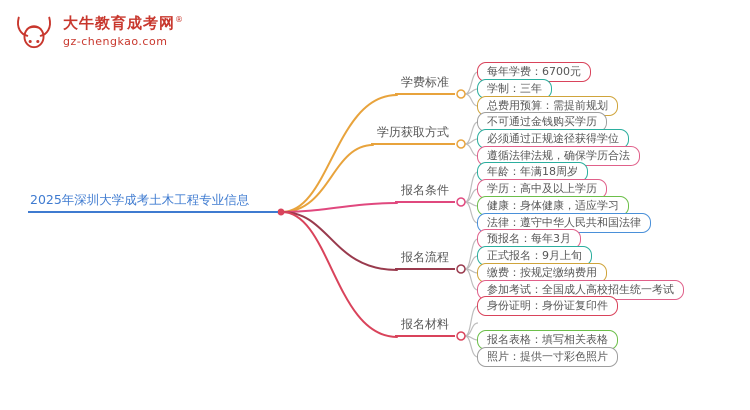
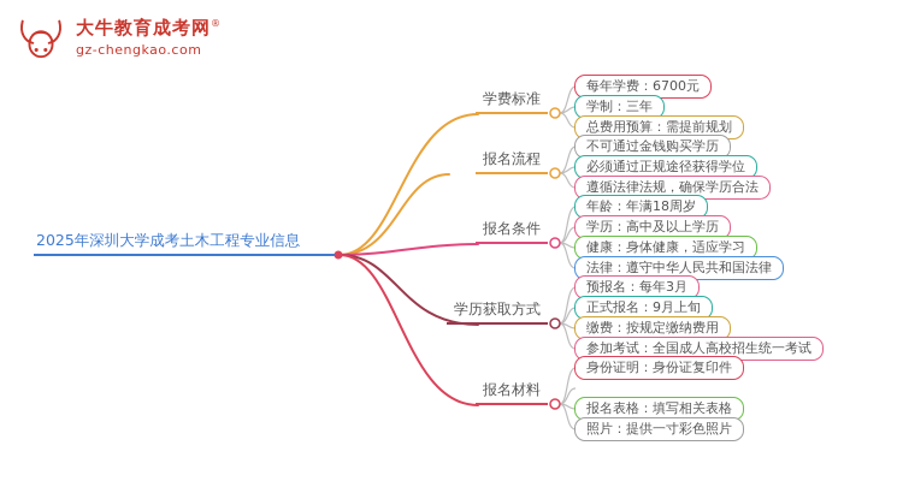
  大牛教育成考网®
  gz-chengkao.com
  2025年深圳大学成考土木工程专业信息
  学费标准
- 学历获取方式
+ 报名流程
  报名条件
- 报名流程
+ 学历获取方式
  报名材料
  每年学费：6700元
  学制：三年
  总费用预算：需提前规划
  不可通过金钱购买学历
  必须通过正规途径获得学位
  遵循法律法规，确保学历合法
  年龄：年满18周岁
  学历：高中及以上学历
  健康：身体健康，适应学习
  法律：遵守中华人民共和国法律
  预报名：每年3月
  正式报名：9月上旬
  缴费：按规定缴纳费用
  参加考试：全国成人高校招生统一考试
  身份证明：身份证复印件
  报名表格：填写相关表格
  照片：提供一寸彩色照片
